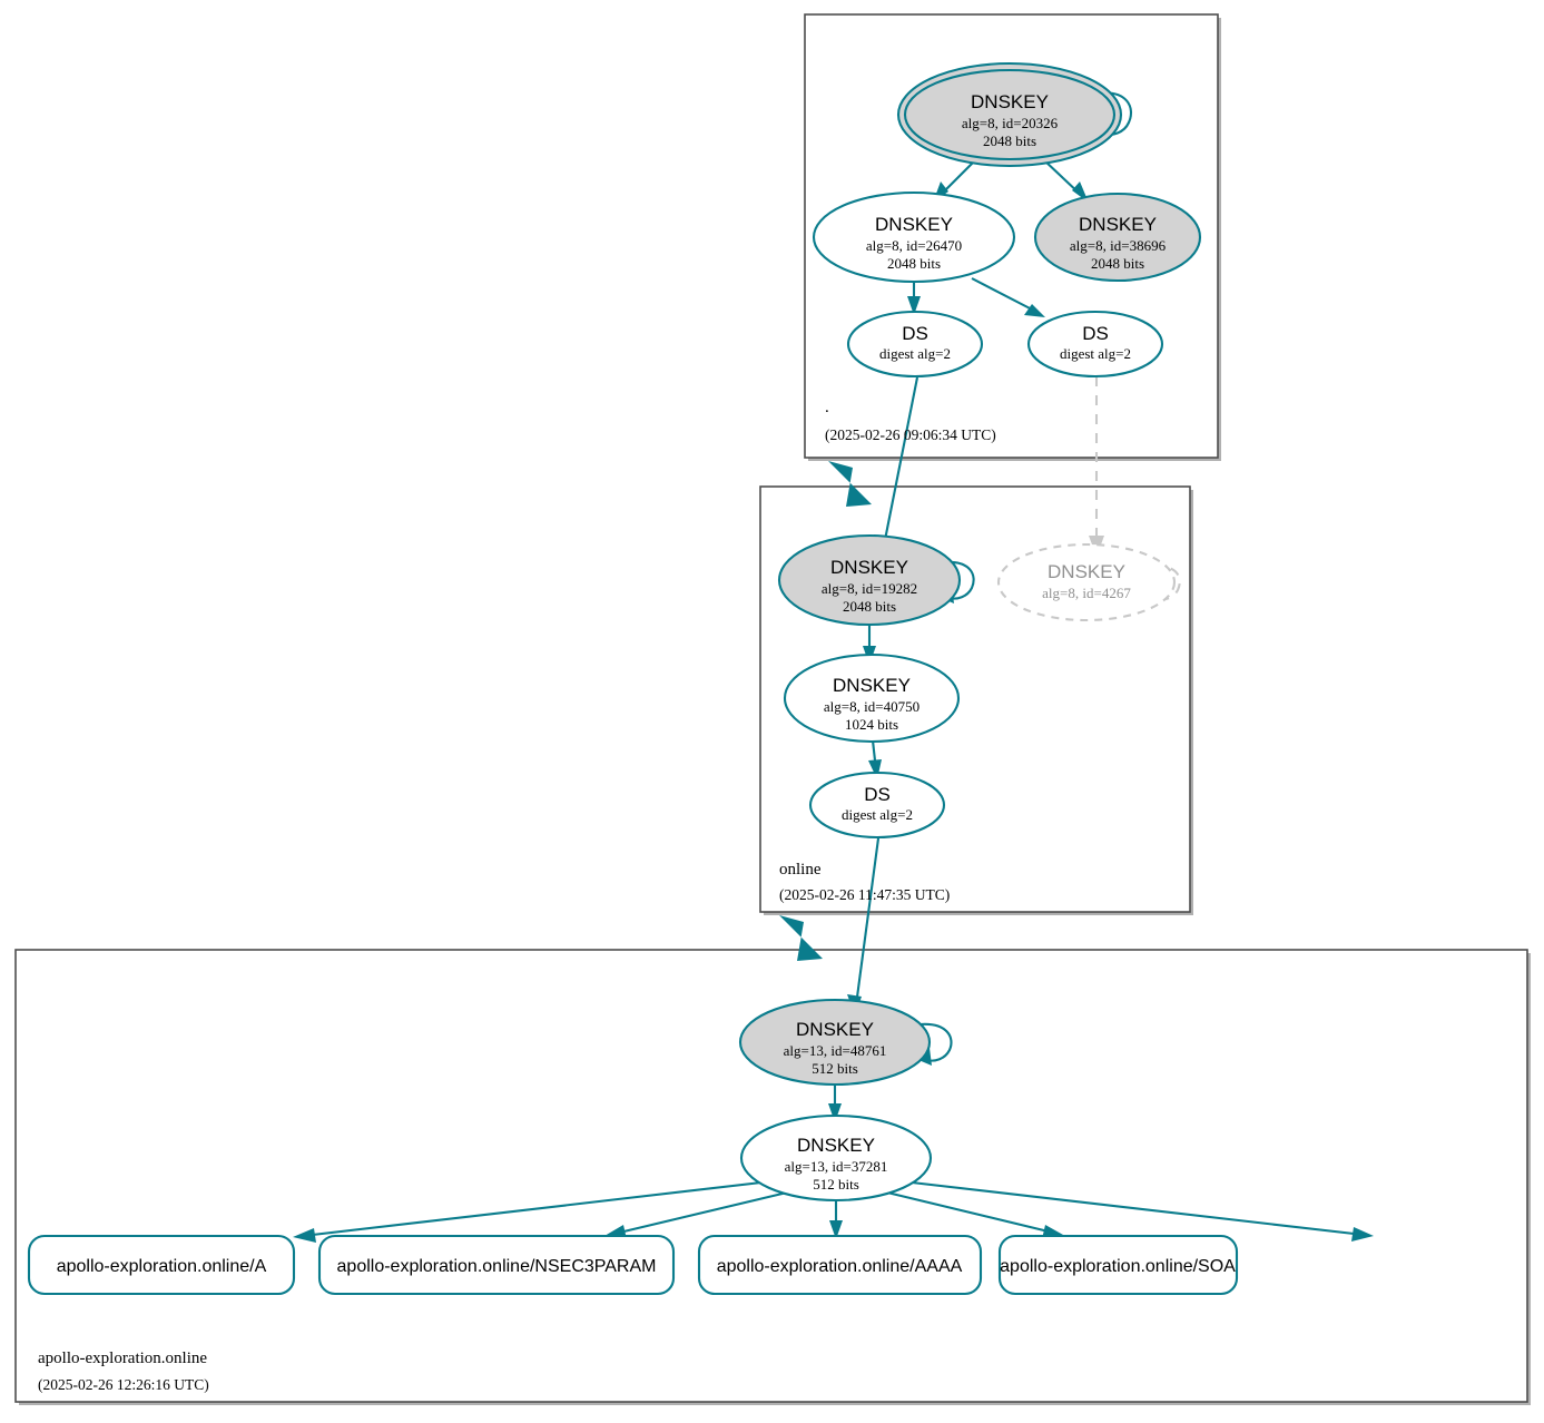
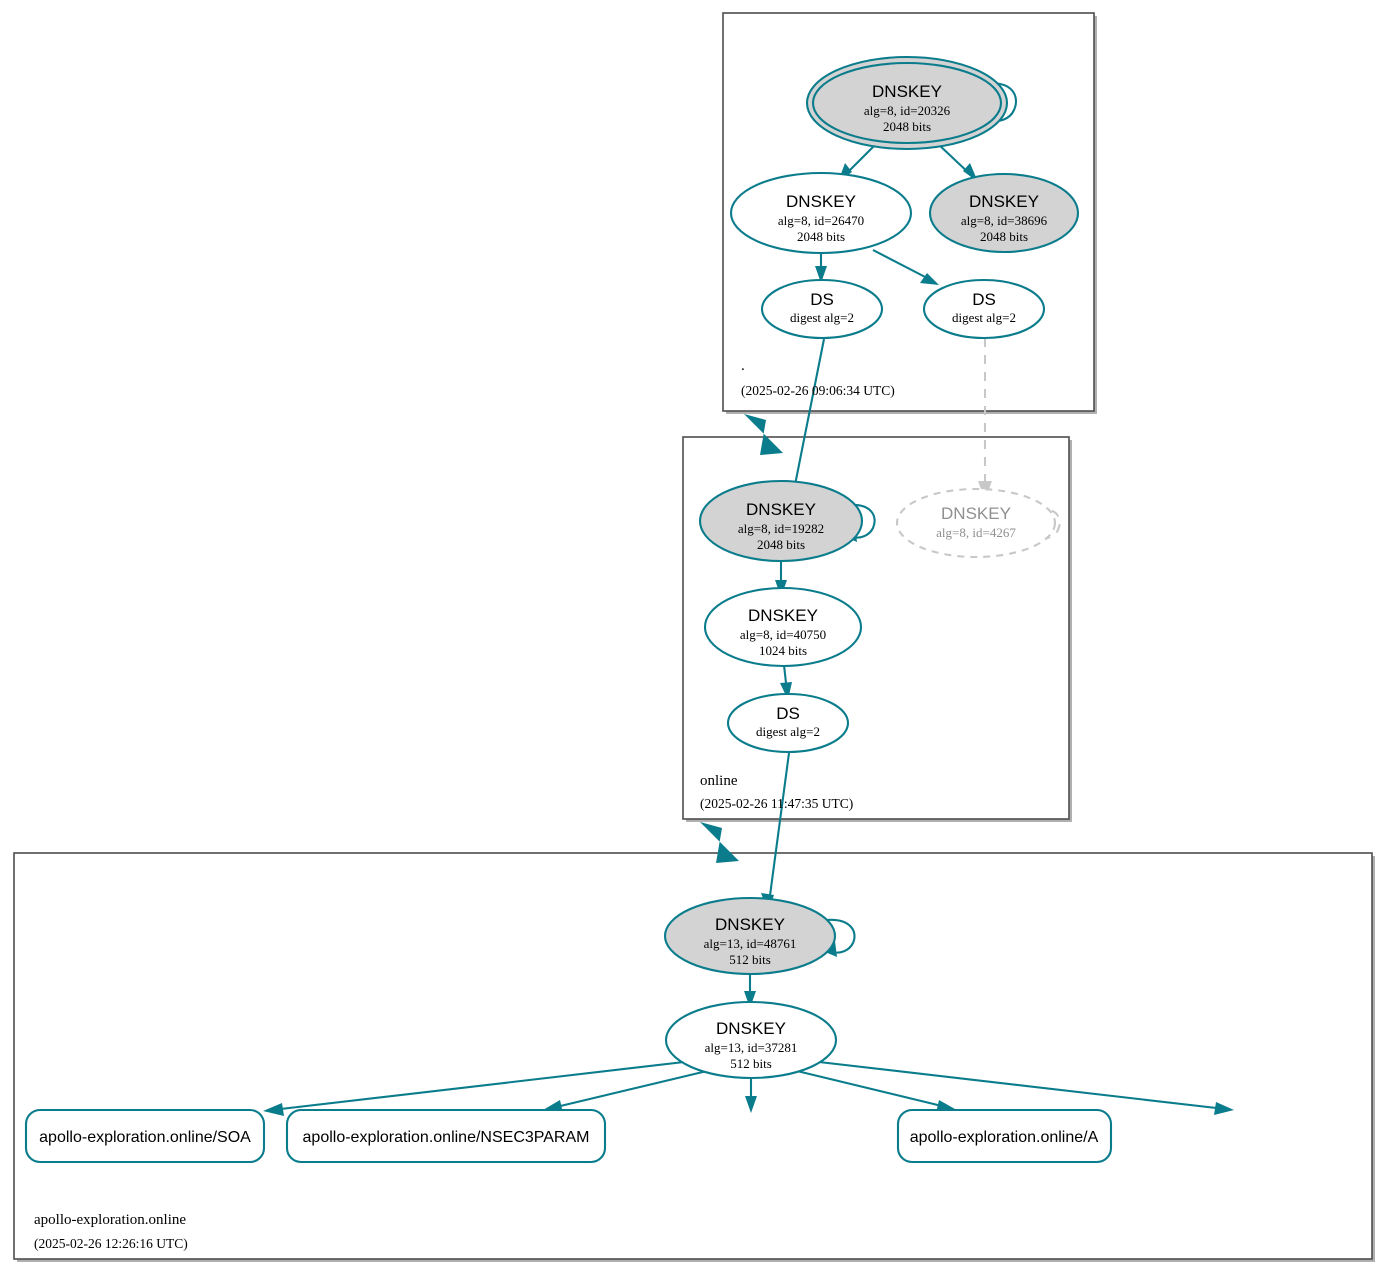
  DNSKEY
  alg=8, id=20326
  2048 bits
  DNSKEY
  alg=8, id=26470
  2048 bits
  DNSKEY
  alg=8, id=38696
  2048 bits
  DS
  digest alg=2
  DS
  digest alg=2
  .
  (2025-02-26 09:06:34 UTC)
  DNSKEY
  alg=8, id=19282
  2048 bits
  DNSKEY
  alg=8, id=4267
  DNSKEY
  alg=8, id=40750
  1024 bits
  DS
  digest alg=2
  online
  (2025-02-26 11:47:35 UTC)
  DNSKEY
  alg=13, id=48761
  512 bits
  DNSKEY
  alg=13, id=37281
  512 bits
- apollo-exploration.online/A
+ apollo-exploration.online/SOA
  apollo-exploration.online/NSEC3PARAM
- apollo-exploration.online/AAAA
- apollo-exploration.online/SOA
+ apollo-exploration.online/A
  apollo-exploration.online
  (2025-02-26 12:26:16 UTC)
